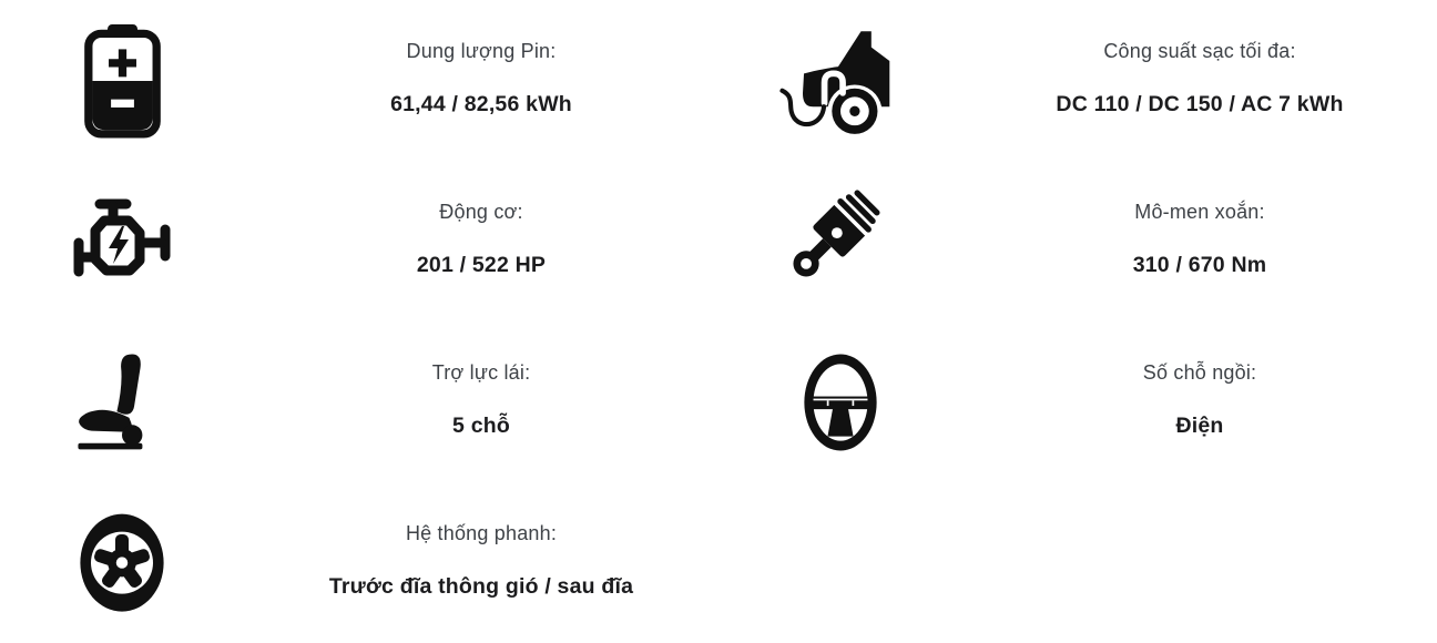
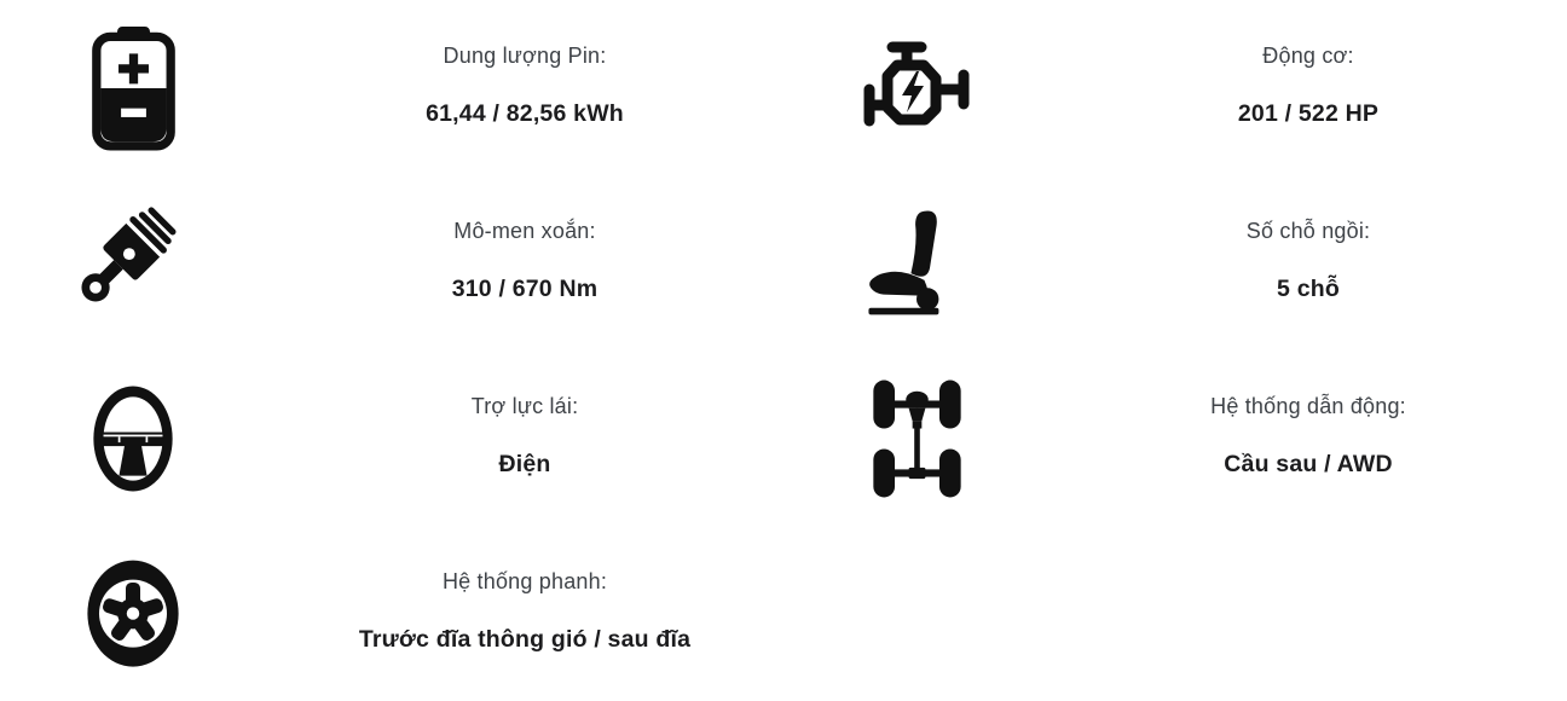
  Dung lượng Pin:
  61,44 / 82,56 kWh
- Công suất sạc tối đa:
- DC 110 / DC 150 / AC 7 kWh
  Động cơ:
  201 / 522 HP
  Mô-men xoắn:
  310 / 670 Nm
- Trợ lực lái:
+ Số chỗ ngồi:
  5 chỗ
- Số chỗ ngồi:
+ Trợ lực lái:
  Điện
+ Hệ thống dẫn động:
+ Cầu sau / AWD
  Hệ thống phanh:
  Trước đĩa thông gió / sau đĩa
